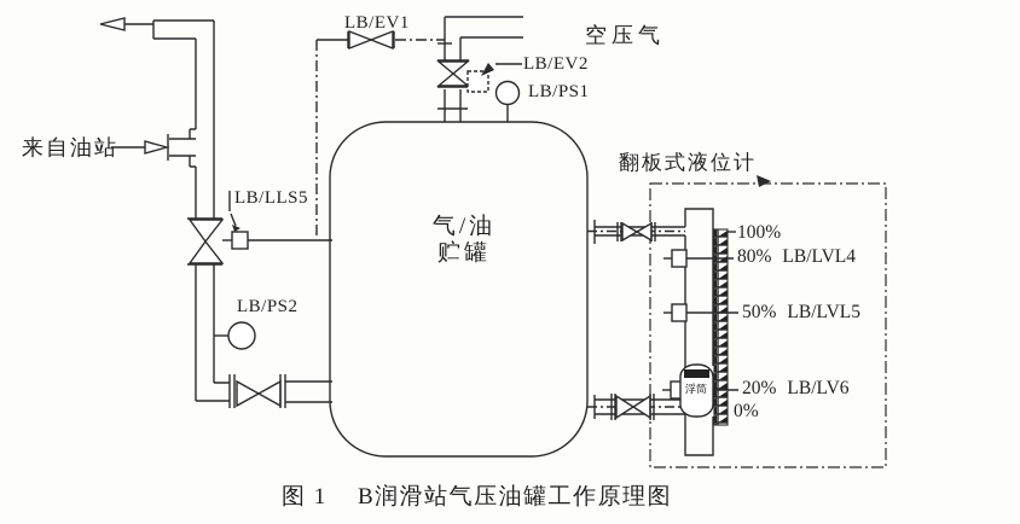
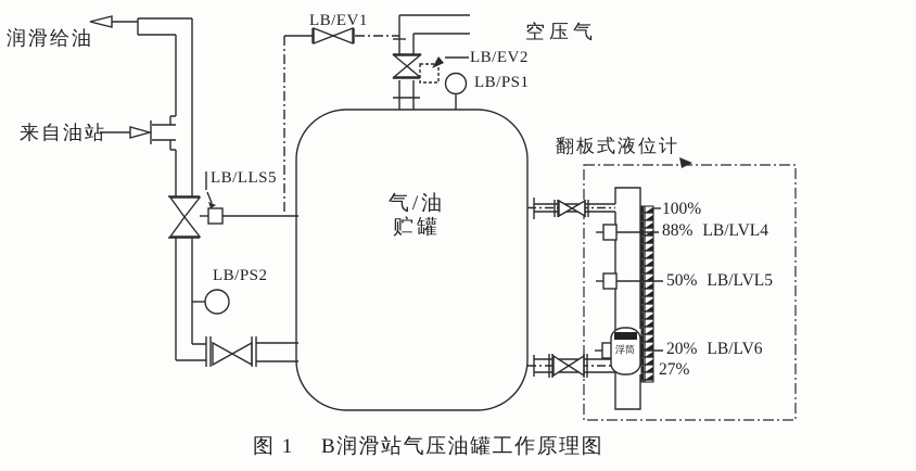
+ 润滑给油
  来自油站
  LB/EV1
  空压气
  LB/EV2
  LB/PS1
  LB/LLS5
  LB/PS2
  气/油
  贮罐
  翻板式液位计
  100%
- 80% LB/LVL4
+ 88% LB/LVL4
  50% LB/LVL5
  20% LB/LV6
- 0%
+ 27%
  浮筒
  图 1
  B润滑站气压油罐工作原理图
